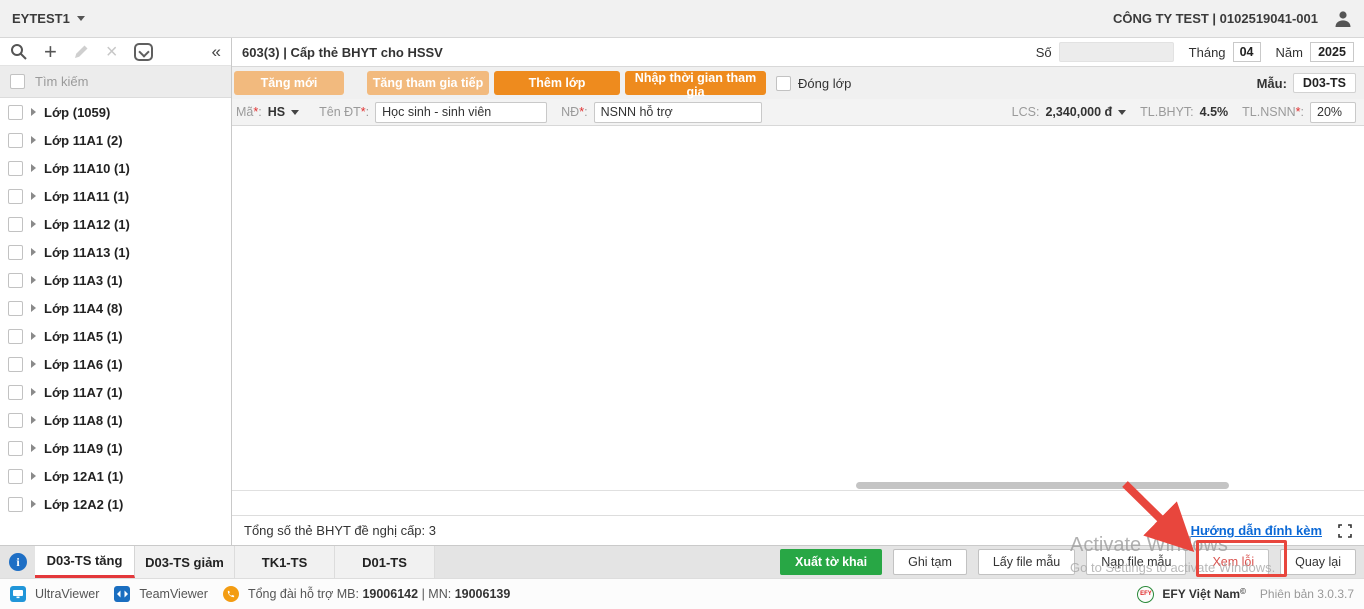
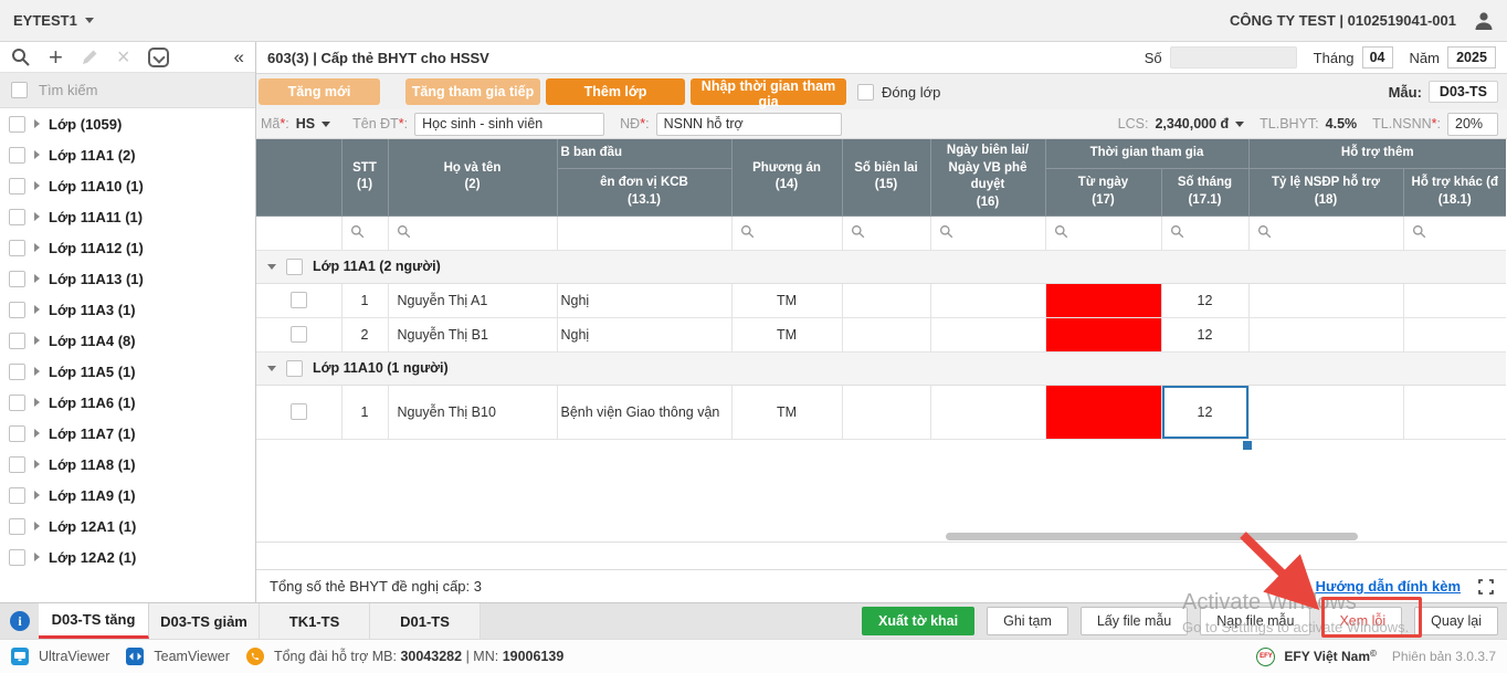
  EYTEST1
  CÔNG TY TEST | 0102519041-001
  +
  ×
  «
  Tìm kiếm
  Lớp (1059)
  Lớp 11A1 (2)
  Lớp 11A10 (1)
  Lớp 11A11 (1)
  Lớp 11A12 (1)
  Lớp 11A13 (1)
  Lớp 11A3 (1)
  Lớp 11A4 (8)
  Lớp 11A5 (1)
  Lớp 11A6 (1)
  Lớp 11A7 (1)
  Lớp 11A8 (1)
  Lớp 11A9 (1)
  Lớp 12A1 (1)
  Lớp 12A2 (1)
  603(3) | Cấp thẻ BHYT cho HSSV
  Số
  Tháng
  04
  Năm
  2025
  Tăng mới
  Tăng tham gia tiếp
  Thêm lớp
  Nhập thời gian tham gia
  Đóng lớp
  Mẫu:
  D03-TS
  Mã*:
  HS
  Tên ĐT*:
  Học sinh - sinh viên
  NĐ*:
  NSNN hỗ trợ
  LCS:
  2,340,000 đ
  TL.BHYT:
  4.5%
  TL.NSNN*:
  20%
+ 	STT (1)	Họ và tên (2)	B ban đầu	Phương án (14)	Số biên lai (15)	Ngày biên lai/ Ngày VB phê duyệt (16)	Thời gian tham gia	Hỗ trợ thêm
+ ên đơn vị KCB (13.1)	Từ ngày (17)	Số tháng (17.1)	Tỷ lệ NSĐP hỗ trợ (18)	Hỗ trợ khác (đ (18.1)
+ Lớp 11A1 (2 người)
+ 	1	Nguyễn Thị A1	Nghị	TM				12
+ 	2	Nguyễn Thị B1	Nghị	TM				12
+ Lớp 11A10 (1 người)
+ 	1	Nguyễn Thị B10	Bệnh viện Giao thông vận	TM				12
  Tổng số thẻ BHYT đề nghị cấp: 3
  Hướng dẫn đính kèm
  D03-TS tăng
  D03-TS giảm
  TK1-TS
  D01-TS
  Xuất tờ khai
  Ghi tạm
  Lấy file mẫu
  Nạp file mẫu
  Xem lỗi
  Quay lại
  UltraViewer
  TeamViewer
- Tổng đài hỗ trợ MB: 19006142 | MN: 19006139
+ Tổng đài hỗ trợ MB: 30043282 | MN: 19006139
  EFY Việt Nam©
  Phiên bản 3.0.3.7
  Activate Windows
  Go to Settings to activate Windows.
